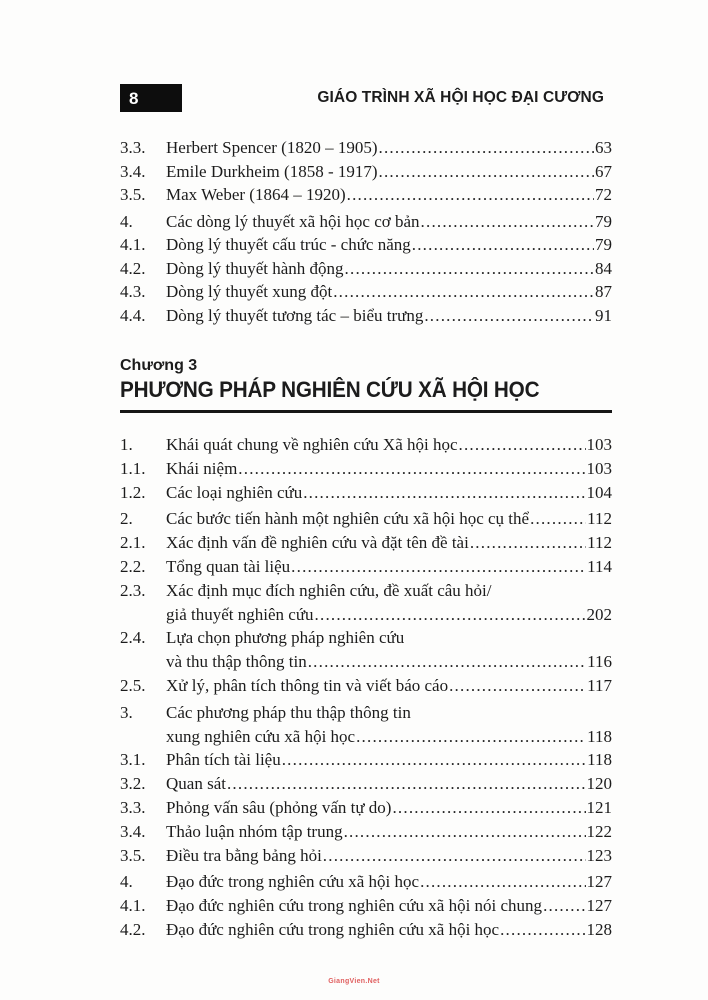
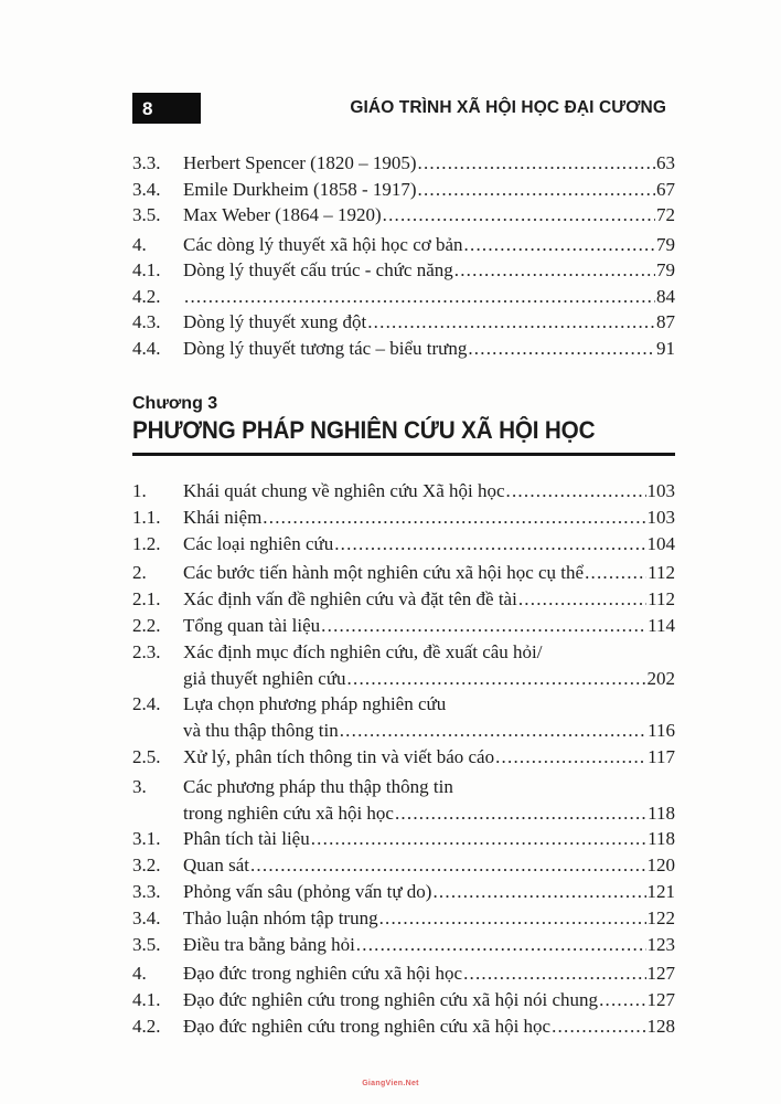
  8
  GIÁO TRÌNH XÃ HỘI HỌC ĐẠI CƯƠNG
  3.3.
  Herbert Spencer (1820 – 1905)
  63
  3.4.
  Emile Durkheim (1858 - 1917)
  67
  3.5.
  Max Weber (1864 – 1920)
  72
  4.
  Các dòng lý thuyết xã hội học cơ bản
  79
  4.1.
  Dòng lý thuyết cấu trúc - chức năng
  79
  4.2.
- Dòng lý thuyết hành động
  84
  4.3.
  Dòng lý thuyết xung đột
  87
  4.4.
  Dòng lý thuyết tương tác – biểu trưng
  91
  Chương 3
  PHƯƠNG PHÁP NGHIÊN CỨU XÃ HỘI HỌC
  1.
  Khái quát chung về nghiên cứu Xã hội học
  103
  1.1.
  Khái niệm
  103
  1.2.
  Các loại nghiên cứu
  104
  2.
  Các bước tiến hành một nghiên cứu xã hội học cụ thể
  112
  2.1.
  Xác định vấn đề nghiên cứu và đặt tên đề tài
  112
  2.2.
  Tổng quan tài liệu
  114
  2.3.
  Xác định mục đích nghiên cứu, đề xuất câu hỏi/
  giả thuyết nghiên cứu
  202
  2.4.
  Lựa chọn phương pháp nghiên cứu
  và thu thập thông tin
  116
  2.5.
  Xử lý, phân tích thông tin và viết báo cáo
  117
  3.
  Các phương pháp thu thập thông tin
- xung nghiên cứu xã hội học
+ trong nghiên cứu xã hội học
  118
  3.1.
  Phân tích tài liệu
  118
  3.2.
  Quan sát
  120
  3.3.
  Phỏng vấn sâu (phỏng vấn tự do)
  121
  3.4.
  Thảo luận nhóm tập trung
  122
  3.5.
  Điều tra bằng bảng hỏi
  123
  4.
  Đạo đức trong nghiên cứu xã hội học
  127
  4.1.
  Đạo đức nghiên cứu trong nghiên cứu xã hội nói chung
  127
  4.2.
  Đạo đức nghiên cứu trong nghiên cứu xã hội học
  128
